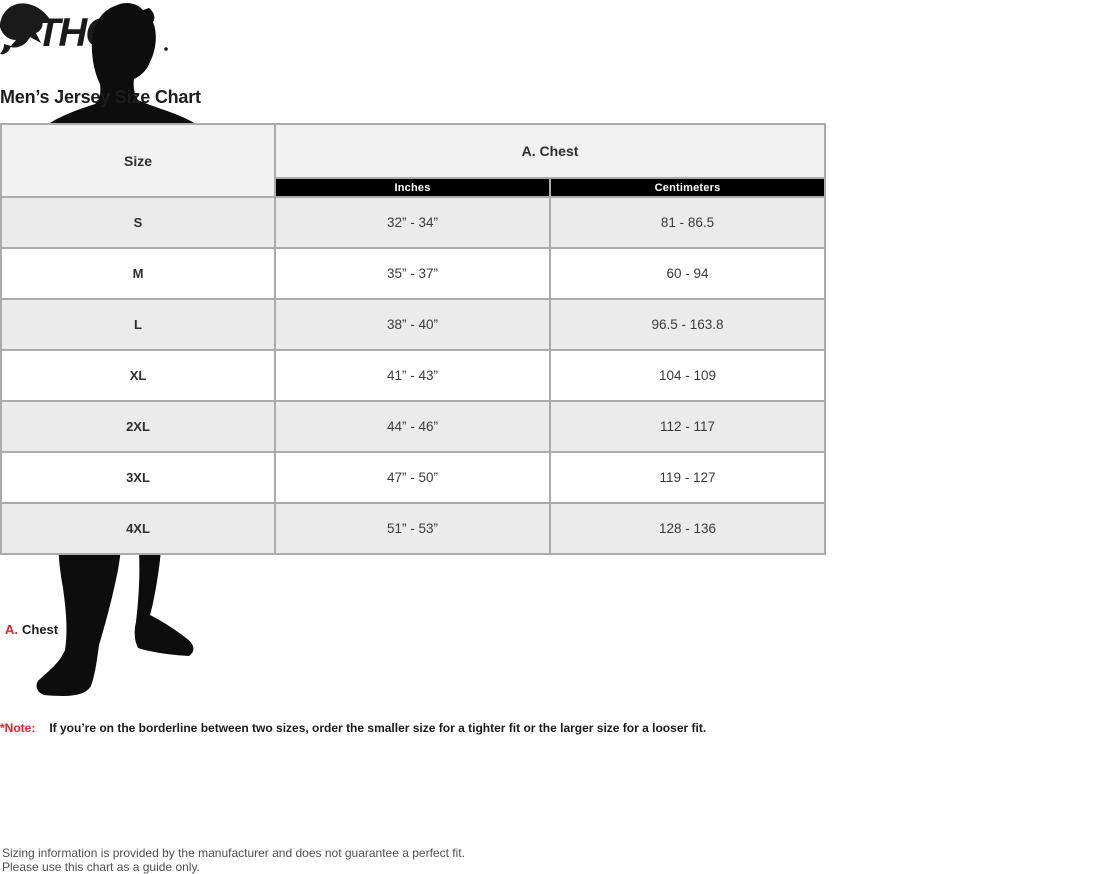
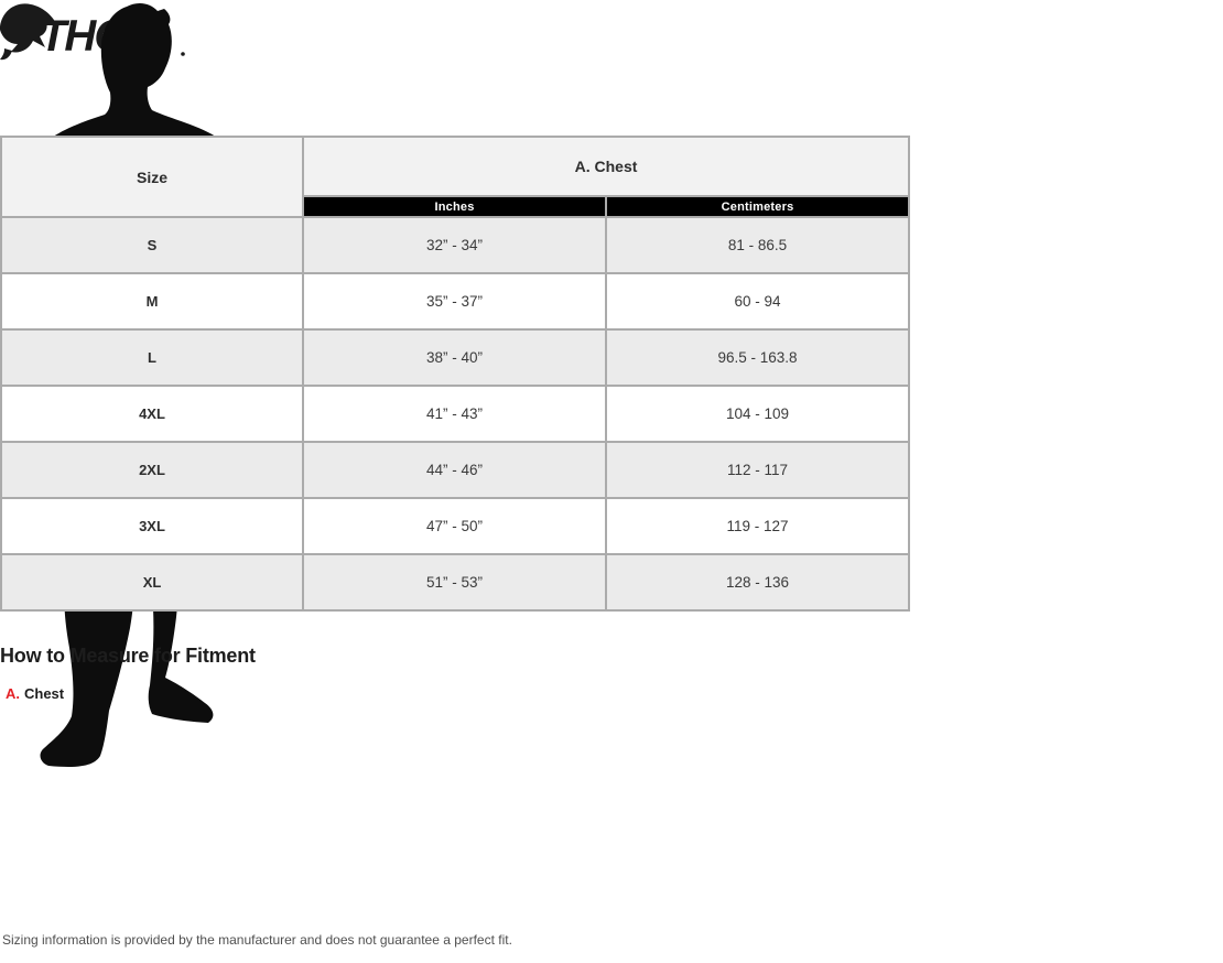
- Men’s Jersey Size Chart
  Size	A. Chest
  Inches	Centimeters
  S	32” - 34”	81 - 86.5
  M	35” - 37”	60 - 94
  L	38” - 40”	96.5 - 163.8
- XL	41” - 43”	104 - 109
+ 4XL	41” - 43”	104 - 109
  2XL	44” - 46”	112 - 117
  3XL	47” - 50”	119 - 127
- 4XL	51” - 53”	128 - 136
+ XL	51” - 53”	128 - 136
+ How to Measure for Fitment
  A. Chest
- *Note: If you’re on the borderline between two sizes, order the smaller size for a tighter fit or the larger size for a looser fit.
  Sizing information is provided by the manufacturer and does not guarantee a perfect fit.
- Please use this chart as a guide only.
